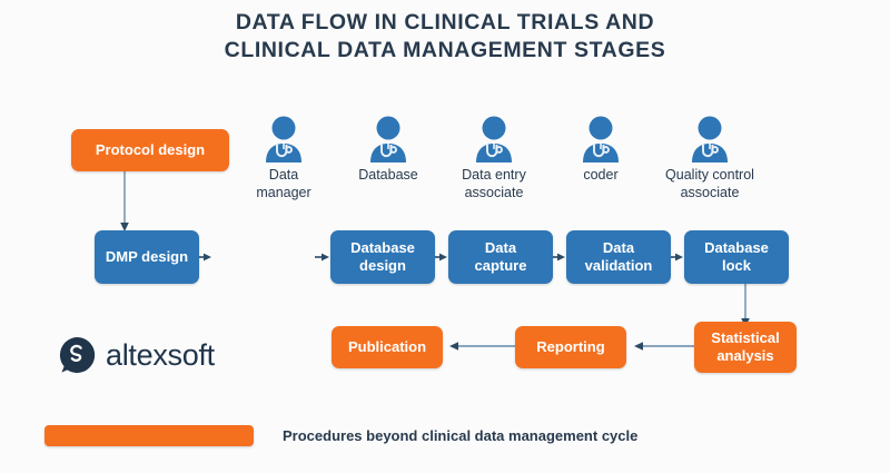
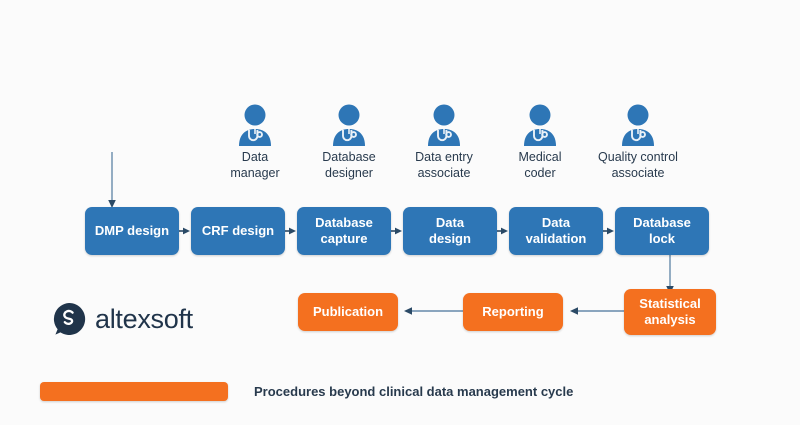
- DATA FLOW IN CLINICAL TRIALS AND
- CLINICAL DATA MANAGEMENT STAGES
- Protocol design
  Data
  manager
  Database
+ designer
  Data entry
  associate
+ Medical
  coder
  Quality control
  associate
  DMP design
+ CRF design
  Database
- design
+ capture
  Data
- capture
+ design
  Data
  validation
  Database
  lock
  Publication
  Reporting
  Statistical
  analysis
  altexsoft
  Procedures beyond clinical data management cycle
